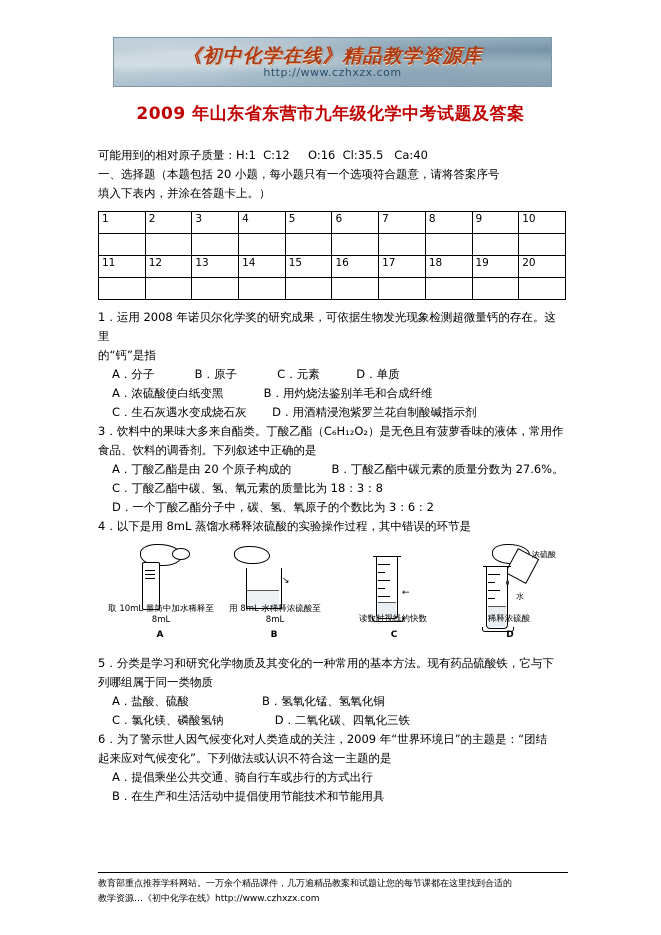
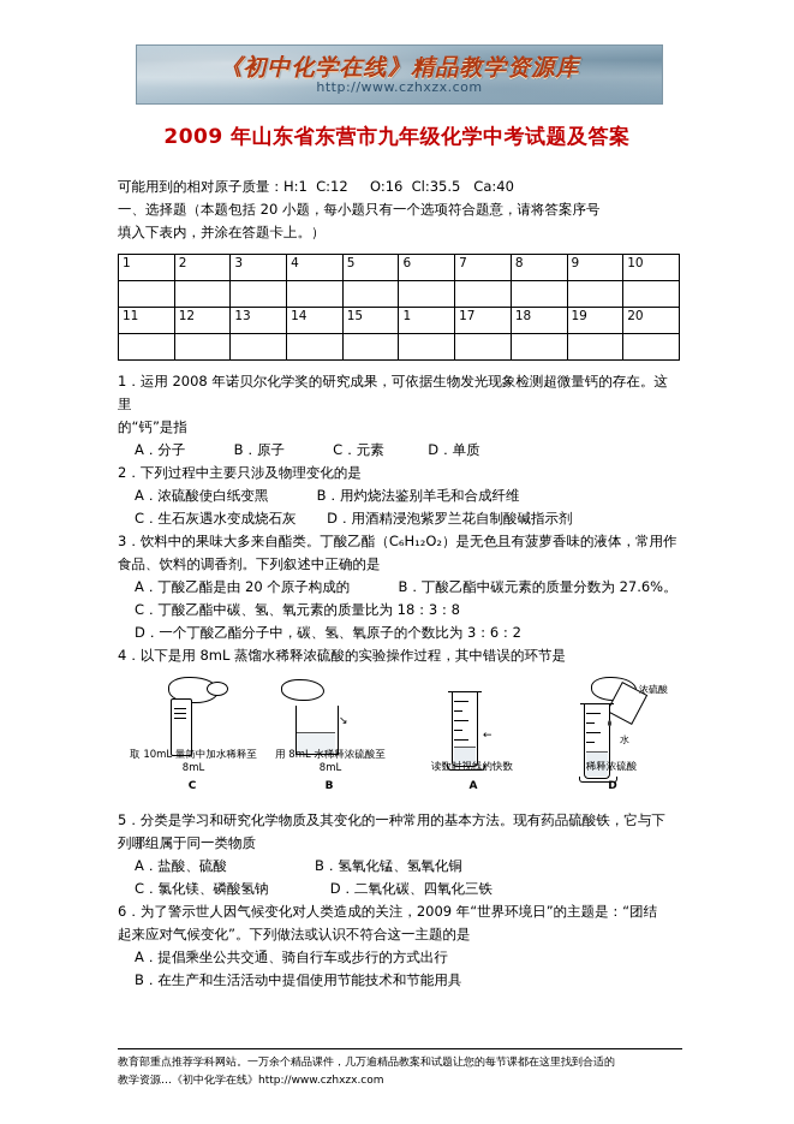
  《初中化学在线》精品教学资源库
  http://www.czhxzx.com
  2009 年山东省东营市九年级化学中考试题及答案
  可能用到的相对原子质量：H:1 C:12 O:16 Cl:35.5 Ca:40
  一、选择题（本题包括 20 小题，每小题只有一个选项符合题意，请将答案序号
  填入下表内，并涂在答题卡上。）
  1	2	3	4	5	6	7	8	9	10
- 11	12	13	14	15	16	17	18	19	20
+ 11	12	13	14	15	1	17	18	19	20
  1．运用 2008 年诺贝尔化学奖的研究成果，可依据生物发光现象检测超微量钙的存在。这里
  的“钙”是指
  A．分子 B．原子 C．元素 D．单质
+ 2．下列过程中主要只涉及物理变化的是
  A．浓硫酸使白纸变黑 B．用灼烧法鉴别羊毛和合成纤维
  C．生石灰遇水变成烧石灰 D．用酒精浸泡紫罗兰花自制酸碱指示剂
  3．饮料中的果味大多来自酯类。丁酸乙酯（C₆H₁₂O₂）是无色且有菠萝香味的液体，常用作
  食品、饮料的调香剂。下列叙述中正确的是
  A．丁酸乙酯是由 20 个原子构成的 B．丁酸乙酯中碳元素的质量分数为 27.6%。
  C．丁酸乙酯中碳、氢、氧元素的质量比为 18：3：8
  D．一个丁酸乙酯分子中，碳、氢、氧原子的个数比为 3：6：2
  4．以下是用 8mL 蒸馏水稀释浓硫酸的实验操作过程，其中错误的环节是
  ↘
  ←
  浓硫酸
  水
  取 10mL 量筒中加水稀释至 8mL
  用 8mL 水稀释浓硫酸至 8mL
  读数时视线的快数
  稀释浓硫酸
- A
+ C
  B
- C
+ A
  D
  5．分类是学习和研究化学物质及其变化的一种常用的基本方法。现有药品硫酸铁，它与下
  列哪组属于同一类物质
  A．盐酸、硫酸 B．氢氧化锰、氢氧化铜
  C．氯化镁、磷酸氢钠 D．二氧化碳、四氧化三铁
  6．为了警示世人因气候变化对人类造成的关注，2009 年“世界环境日”的主题是：“团结
  起来应对气候变化”。下列做法或认识不符合这一主题的是
  A．提倡乘坐公共交通、骑自行车或步行的方式出行
  B．在生产和生活活动中提倡使用节能技术和节能用具
  教育部重点推荐学科网站。一万余个精品课件，几万逾精品教案和试题让您的每节课都在这里找到合适的
  教学资源…《初中化学在线》http://www.czhxzx.com
